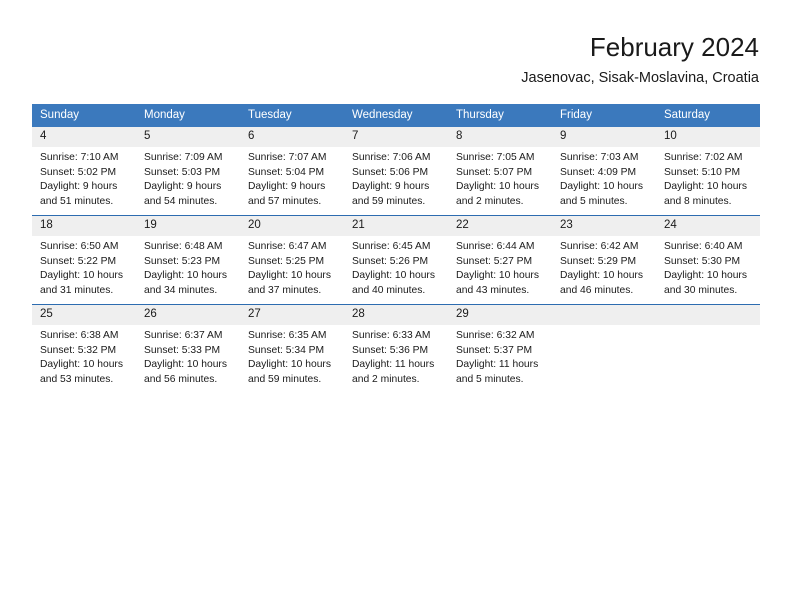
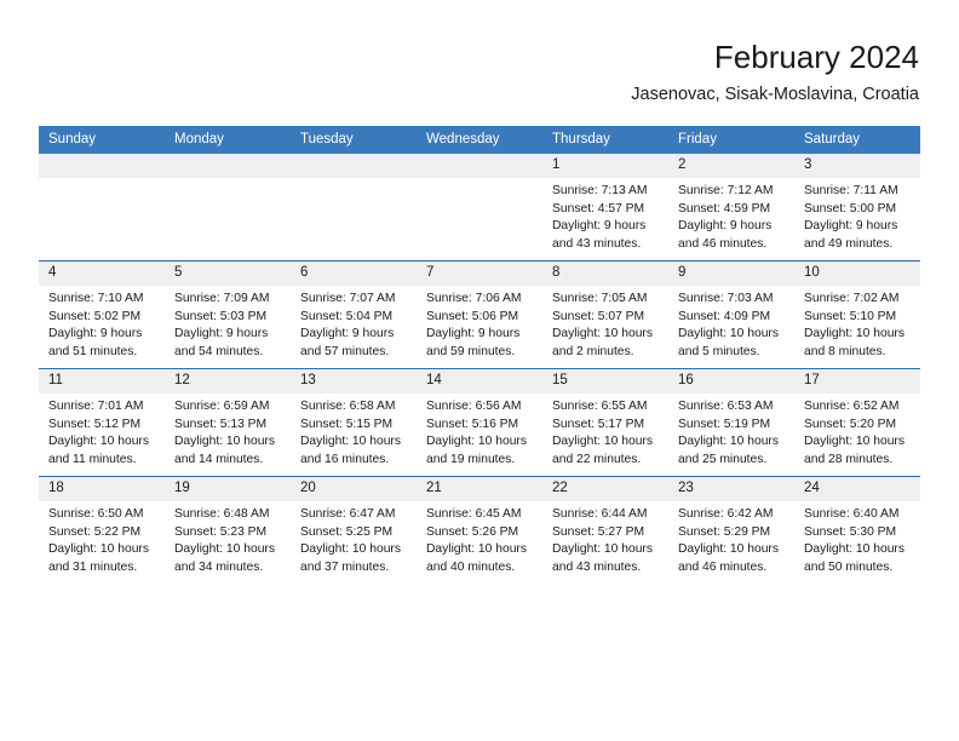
  February 2024
  Jasenovac, Sisak-Moslavina, Croatia
  Sunday	Monday	Tuesday	Wednesday	Thursday	Friday	Saturday
+ 				1Sunrise: 7:13 AMSunset: 4:57 PMDaylight: 9 hoursand 43 minutes.	2Sunrise: 7:12 AMSunset: 4:59 PMDaylight: 9 hoursand 46 minutes.	3Sunrise: 7:11 AMSunset: 5:00 PMDaylight: 9 hoursand 49 minutes.
  4Sunrise: 7:10 AMSunset: 5:02 PMDaylight: 9 hoursand 51 minutes.	5Sunrise: 7:09 AMSunset: 5:03 PMDaylight: 9 hoursand 54 minutes.	6Sunrise: 7:07 AMSunset: 5:04 PMDaylight: 9 hoursand 57 minutes.	7Sunrise: 7:06 AMSunset: 5:06 PMDaylight: 9 hoursand 59 minutes.	8Sunrise: 7:05 AMSunset: 5:07 PMDaylight: 10 hoursand 2 minutes.	9Sunrise: 7:03 AMSunset: 4:09 PMDaylight: 10 hoursand 5 minutes.	10Sunrise: 7:02 AMSunset: 5:10 PMDaylight: 10 hoursand 8 minutes.
+ 11Sunrise: 7:01 AMSunset: 5:12 PMDaylight: 10 hoursand 11 minutes.	12Sunrise: 6:59 AMSunset: 5:13 PMDaylight: 10 hoursand 14 minutes.	13Sunrise: 6:58 AMSunset: 5:15 PMDaylight: 10 hoursand 16 minutes.	14Sunrise: 6:56 AMSunset: 5:16 PMDaylight: 10 hoursand 19 minutes.	15Sunrise: 6:55 AMSunset: 5:17 PMDaylight: 10 hoursand 22 minutes.	16Sunrise: 6:53 AMSunset: 5:19 PMDaylight: 10 hoursand 25 minutes.	17Sunrise: 6:52 AMSunset: 5:20 PMDaylight: 10 hoursand 28 minutes.
- 18Sunrise: 6:50 AMSunset: 5:22 PMDaylight: 10 hoursand 31 minutes.	19Sunrise: 6:48 AMSunset: 5:23 PMDaylight: 10 hoursand 34 minutes.	20Sunrise: 6:47 AMSunset: 5:25 PMDaylight: 10 hoursand 37 minutes.	21Sunrise: 6:45 AMSunset: 5:26 PMDaylight: 10 hoursand 40 minutes.	22Sunrise: 6:44 AMSunset: 5:27 PMDaylight: 10 hoursand 43 minutes.	23Sunrise: 6:42 AMSunset: 5:29 PMDaylight: 10 hoursand 46 minutes.	24Sunrise: 6:40 AMSunset: 5:30 PMDaylight: 10 hoursand 30 minutes.
+ 18Sunrise: 6:50 AMSunset: 5:22 PMDaylight: 10 hoursand 31 minutes.	19Sunrise: 6:48 AMSunset: 5:23 PMDaylight: 10 hoursand 34 minutes.	20Sunrise: 6:47 AMSunset: 5:25 PMDaylight: 10 hoursand 37 minutes.	21Sunrise: 6:45 AMSunset: 5:26 PMDaylight: 10 hoursand 40 minutes.	22Sunrise: 6:44 AMSunset: 5:27 PMDaylight: 10 hoursand 43 minutes.	23Sunrise: 6:42 AMSunset: 5:29 PMDaylight: 10 hoursand 46 minutes.	24Sunrise: 6:40 AMSunset: 5:30 PMDaylight: 10 hoursand 50 minutes.
- 25Sunrise: 6:38 AMSunset: 5:32 PMDaylight: 10 hoursand 53 minutes.	26Sunrise: 6:37 AMSunset: 5:33 PMDaylight: 10 hoursand 56 minutes.	27Sunrise: 6:35 AMSunset: 5:34 PMDaylight: 10 hoursand 59 minutes.	28Sunrise: 6:33 AMSunset: 5:36 PMDaylight: 11 hoursand 2 minutes.	29Sunrise: 6:32 AMSunset: 5:37 PMDaylight: 11 hoursand 5 minutes.
